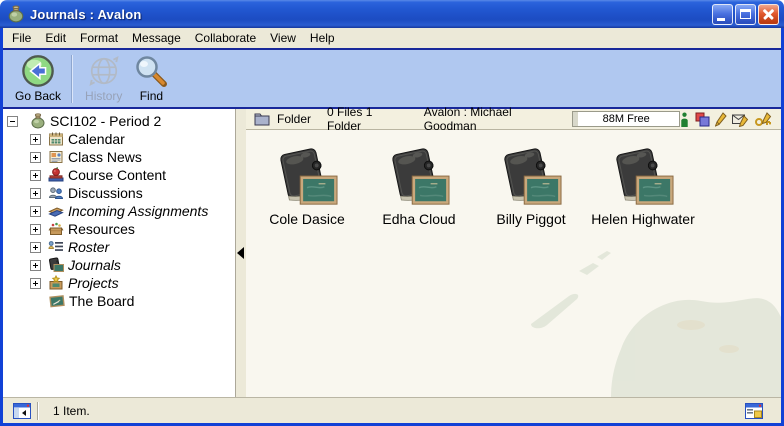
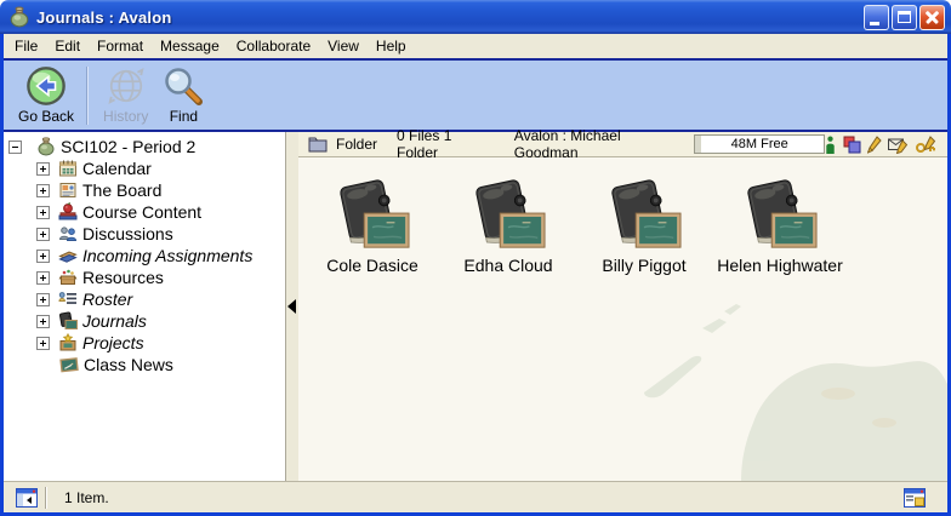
  Journals : Avalon
  File
  Edit
  Format
  Message
  Collaborate
  View
  Help
  Go Back
  History
  Find
  SCI102 - Period 2
  Calendar
- Class News
+ The Board
  Course Content
  Discussions
  Incoming Assignments
  Resources
  Roster
  Journals
  Projects
- The Board
+ Class News
  Folder
  0 Files 1 Folder
  Avalon : Michael Goodman
- 88M Free
+ 48M Free
  Cole Dasice
  Edha Cloud
  Billy Piggot
  Helen Highwater
  1 Item.
